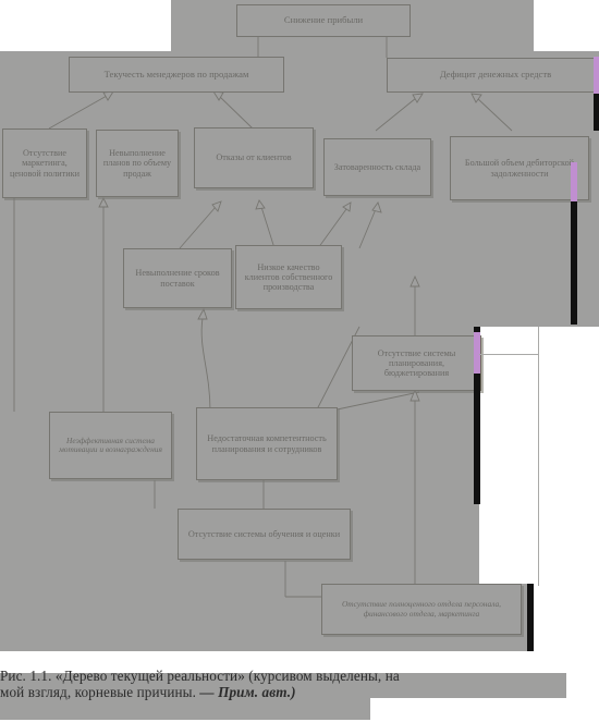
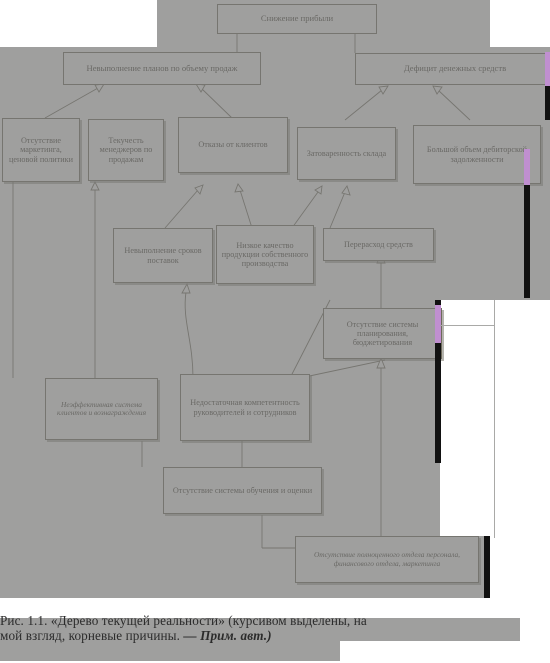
  Снижение прибыли
- Текучесть менеджеров по продажам
+ Невыполнение планов по объему продаж
  Дефицит денежных средств
  Отсутствие маркетинга, ценовой политики
- Невыполнение планов по объему продаж
+ Текучесть менеджеров по продажам
  Отказы от клиентов
  Затоваренность склада
  Большой объем дебиторско задолженности
  Невыполнение сроков поставок
- Низкое качество клиентов собственного производства
+ Низкое качество продукции собственного производства
+ Перерасход средств
  Отсутствие системы планирования, бюджетирования
- Неэффективная система мотивации и вознаграждения
+ Неэффективная система клиентов и вознаграждения
- Недостаточная компетентность планирования и сотрудников
+ Недостаточная компетентность руководителей и сотрудников
  Отсутствие системы обучения и оценки
  Отсутствие полноценного отдела персонала, финансового отдела, маркетинга
  Рис. 1.1. «Дерево текущей реальности» (курсивом выделены, на
  мой взгляд, корневые причины. — Прим. авт.)
